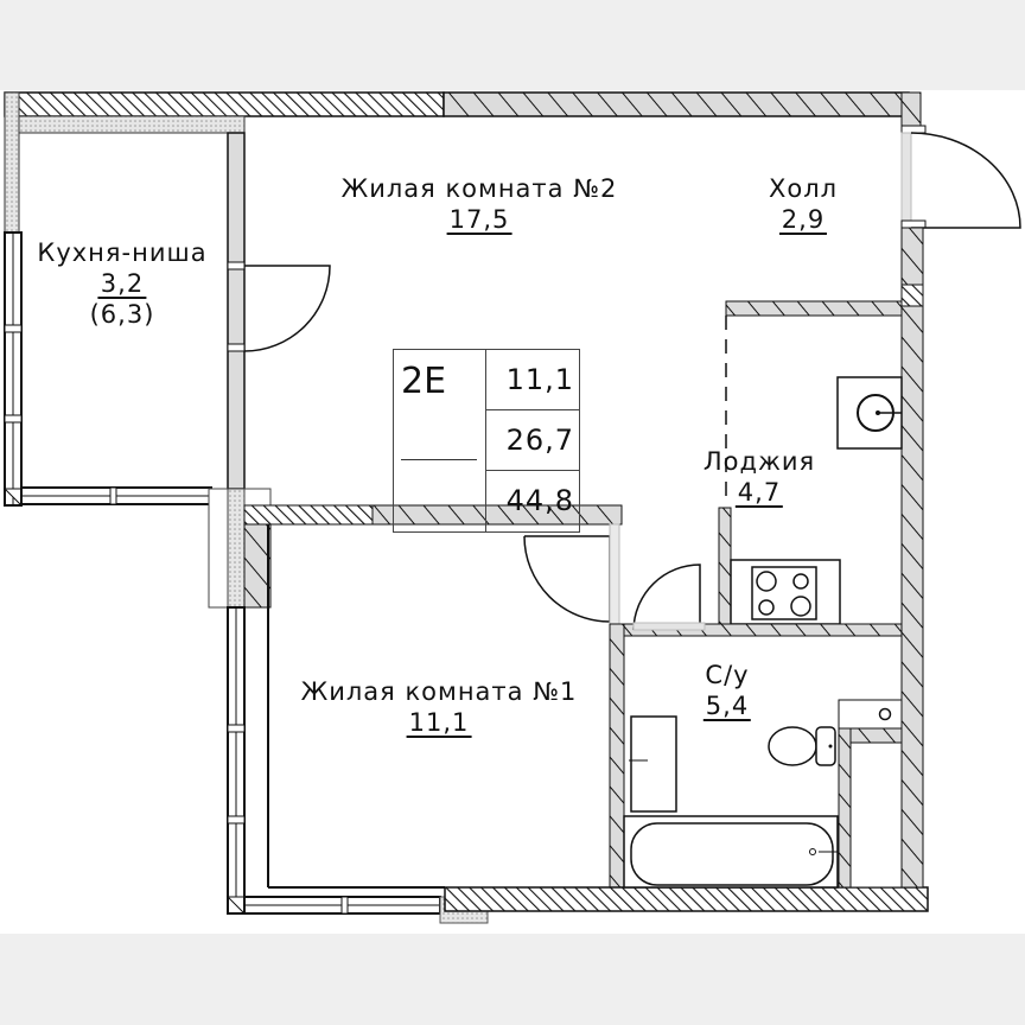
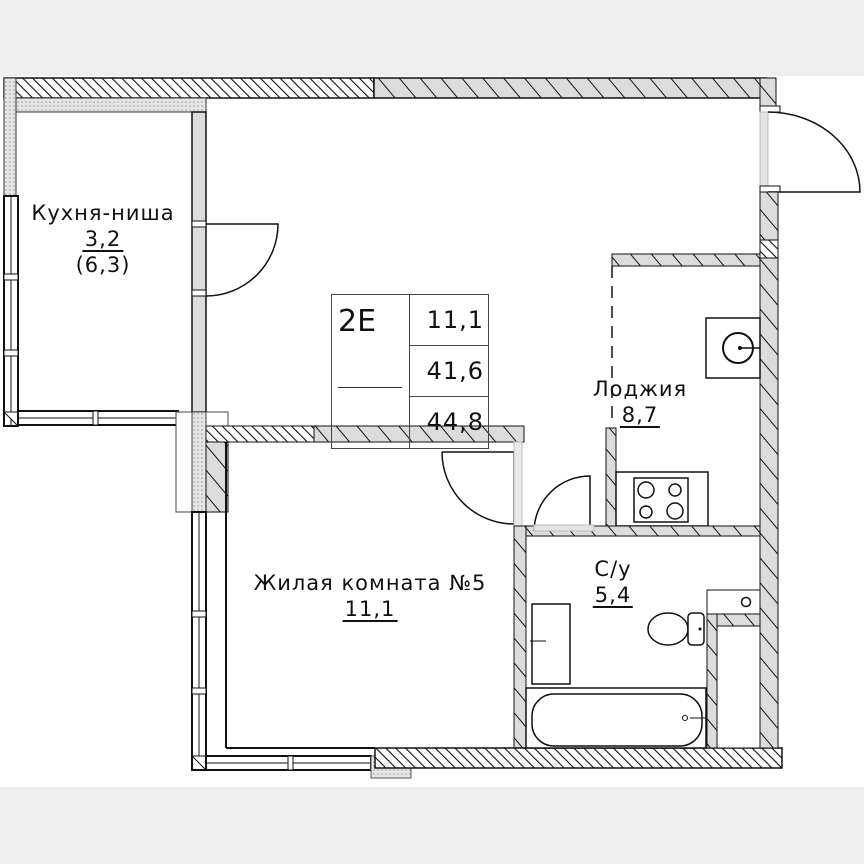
  Кухня-ниша
  3,2
  (6,3)
- Жилая комната №2
- 17,5
- Холл
- 2,9
  Лоджия
- 4,7
+ 8,7
- Жилая комната №1
+ Жилая комната №5
  11,1
  С/у
  5,4
  2E
  11,1
- 26,7
+ 41,6
  44,8
